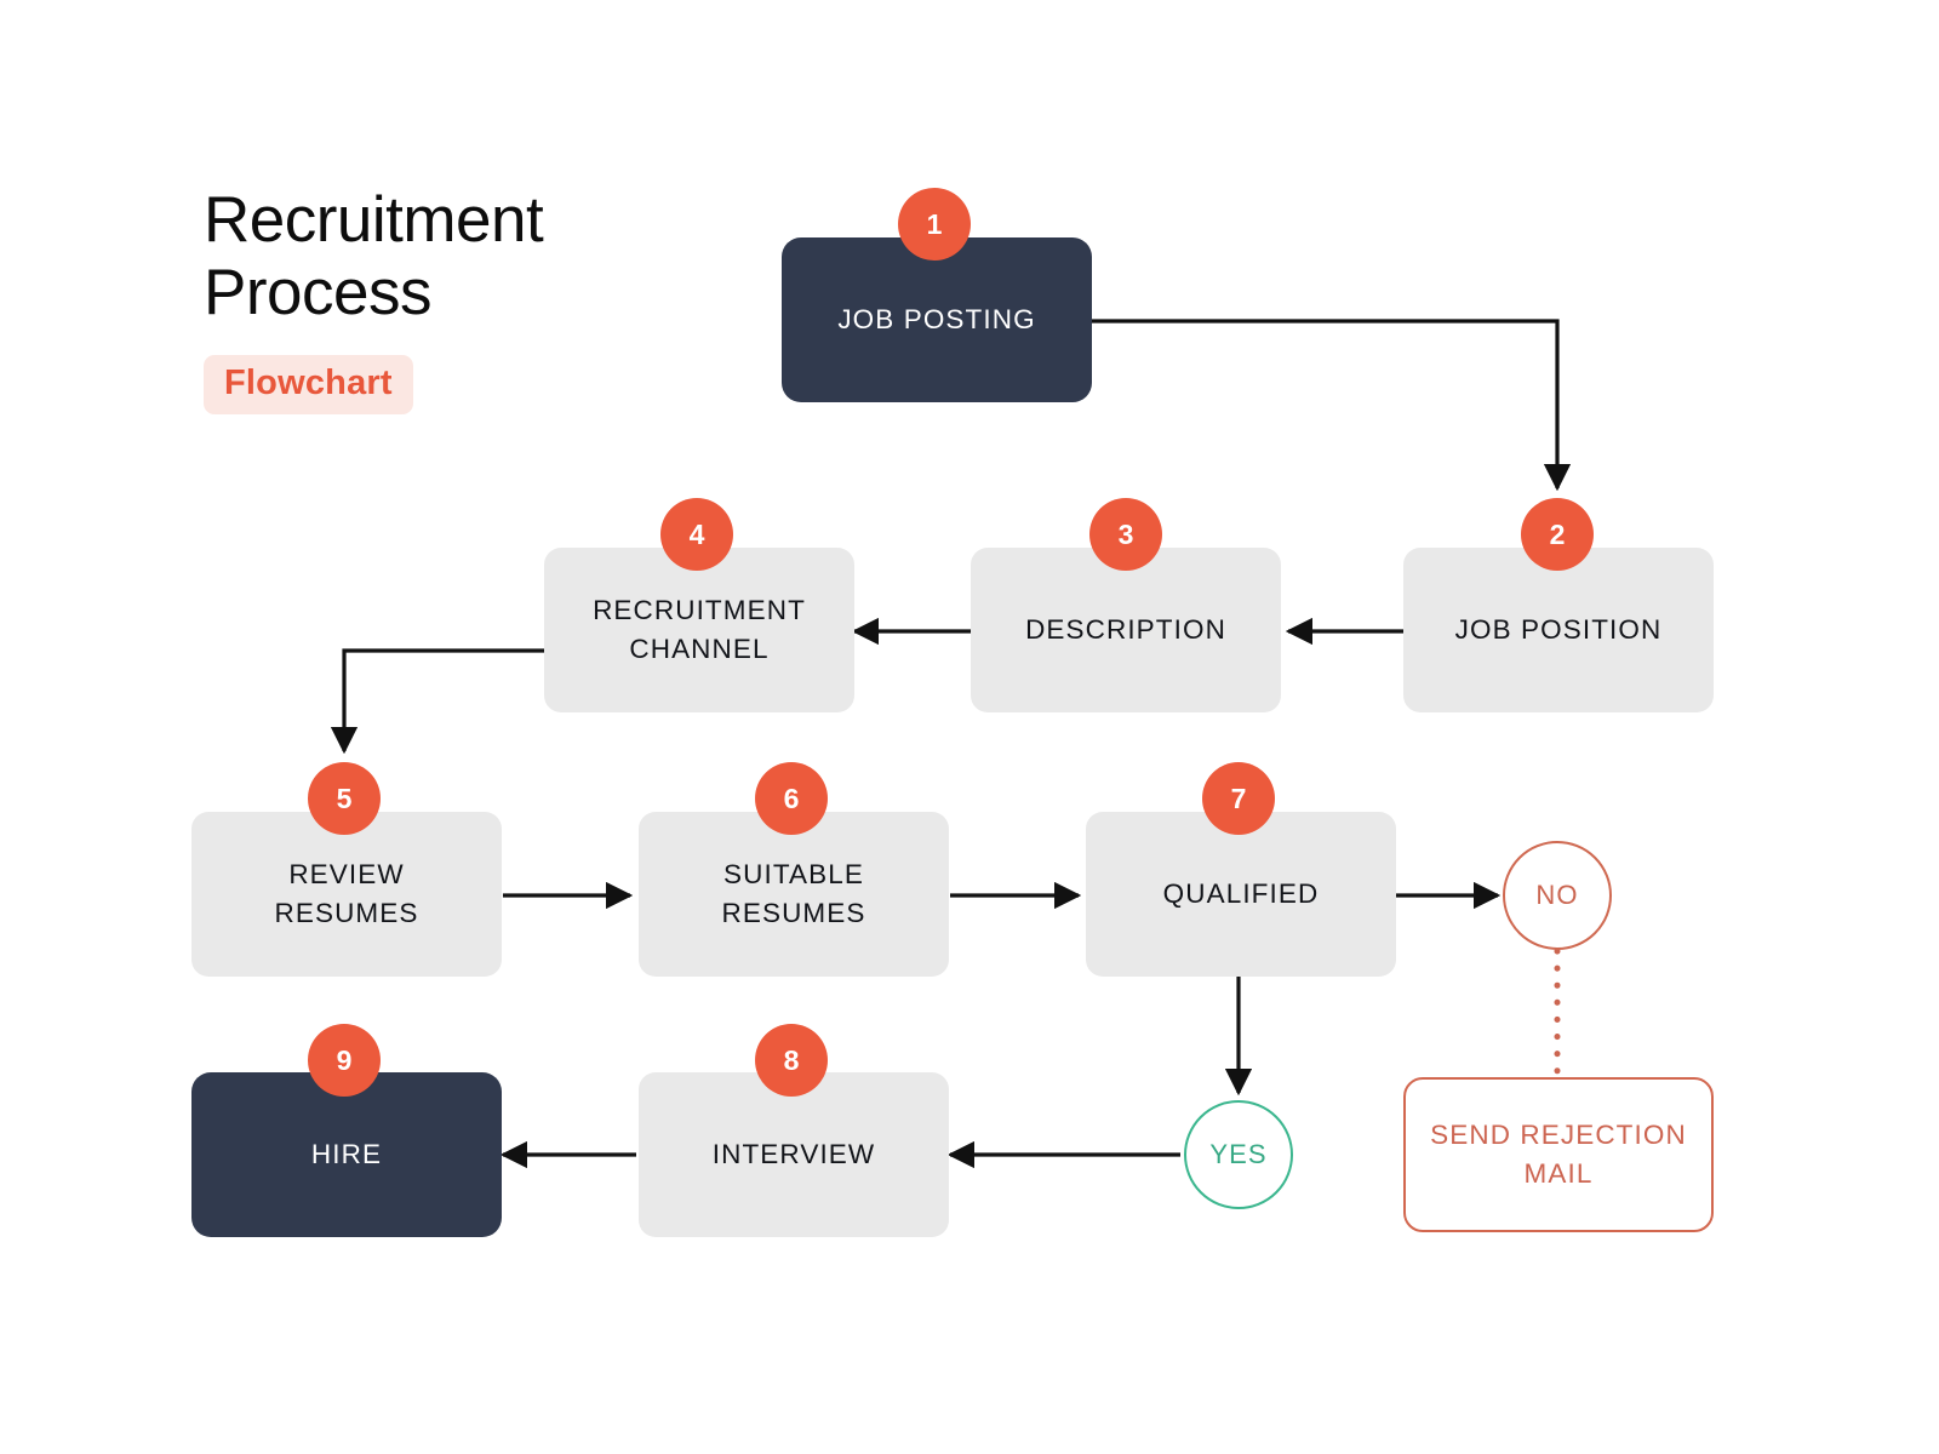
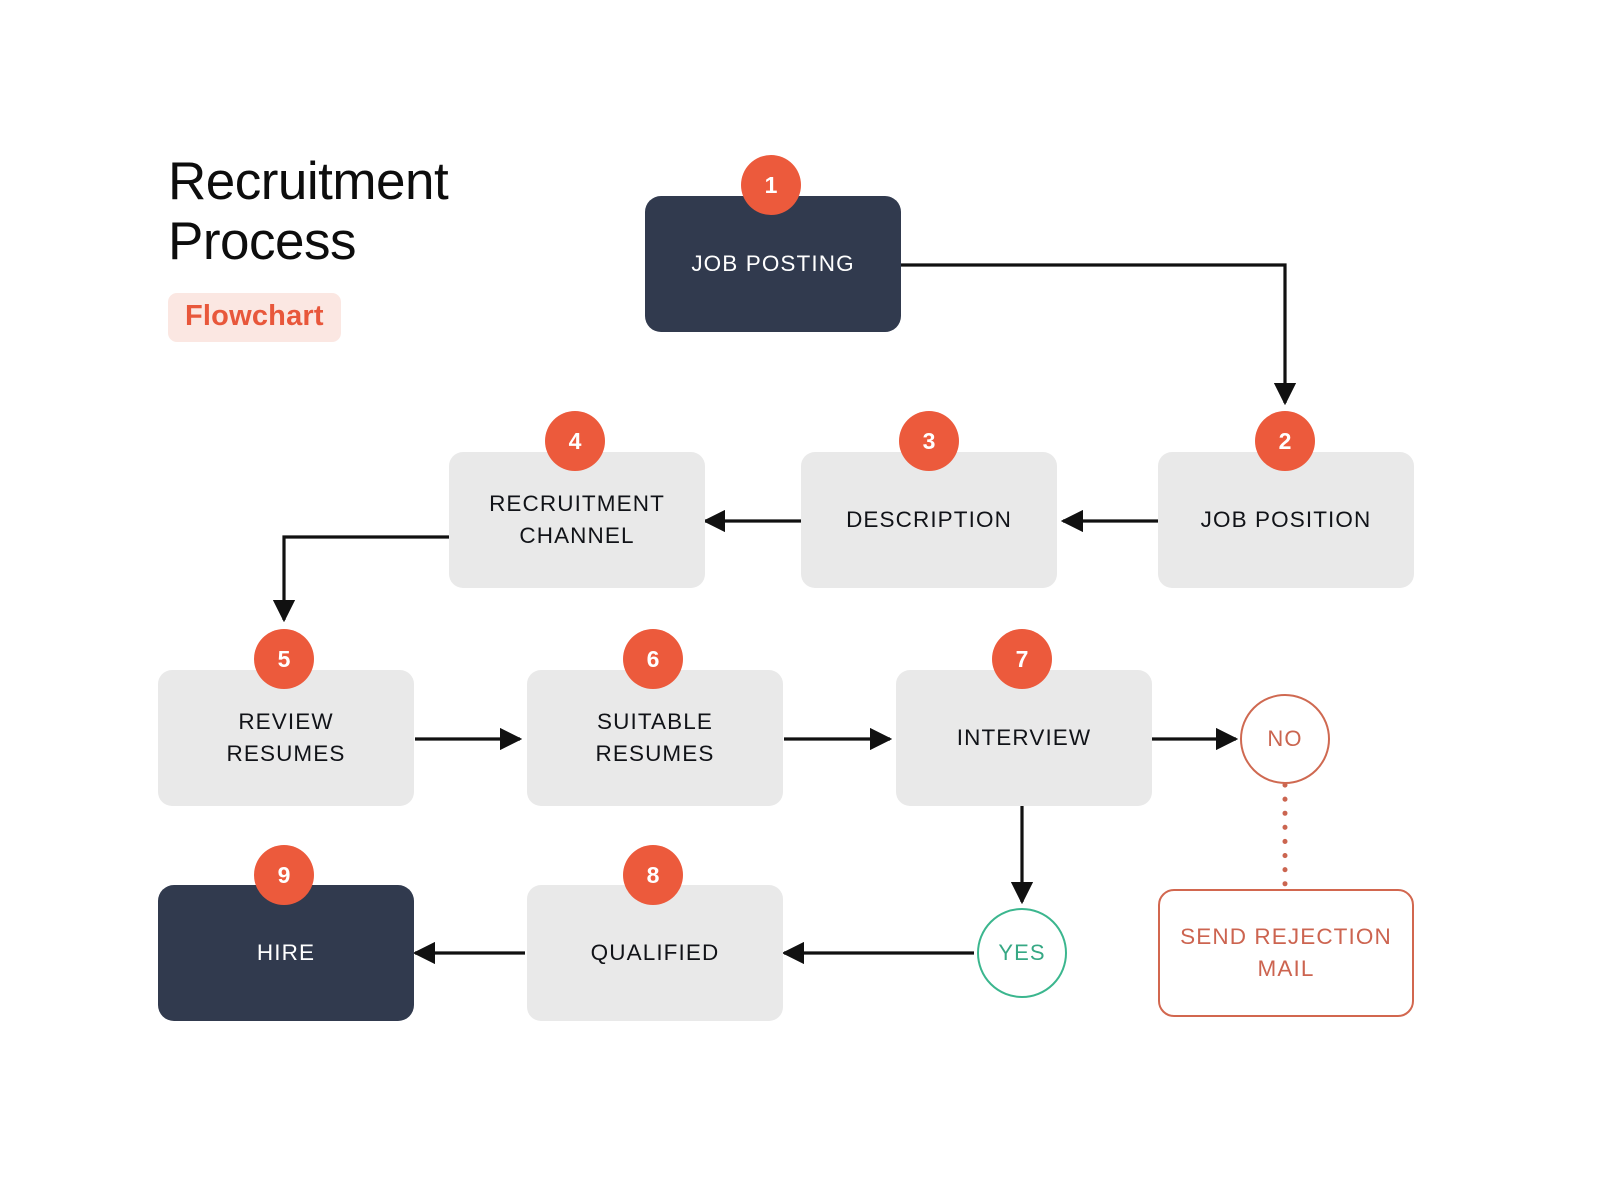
  Recruitment
  Process
  Flowchart
  JOB POSTING
  1
  JOB POSITION
  2
  DESCRIPTION
  3
  RECRUITMENT
  CHANNEL
  4
  REVIEW
  RESUMES
  5
  SUITABLE
  RESUMES
  6
- QUALIFIED
+ INTERVIEW
  7
- INTERVIEW
+ QUALIFIED
  8
  HIRE
  9
  NO
  YES
  SEND REJECTION
  MAIL
